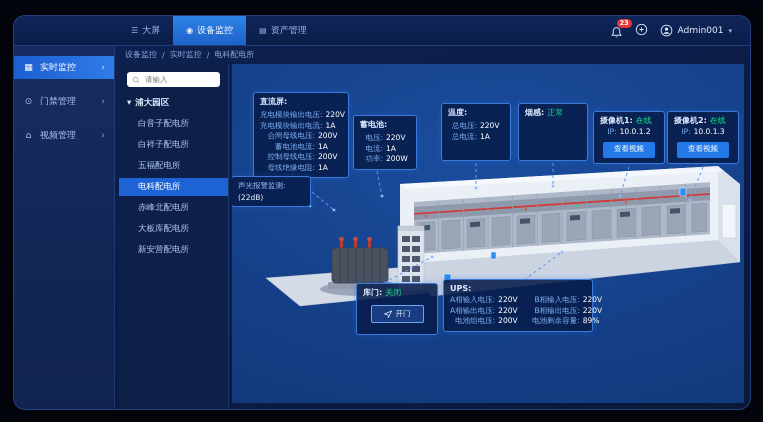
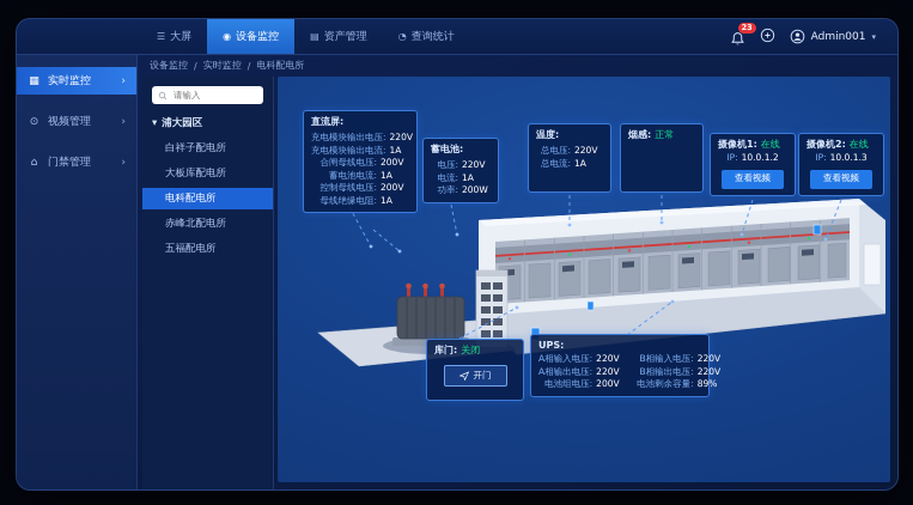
  ☰
  大屏
  ◉
  设备监控
  ▤
  资产管理
+ ◔
+ 查询统计
  23
  Admin001
  ▾
  ▦
  实时监控
  ›
  ⊙
- 门禁管理
+ 视频管理
  ›
  ⌂
- 视频管理
+ 门禁管理
  ›
  设备监控
  /
  实时监控
  /
  电科配电所
  请输入
  ▾
  浦大园区
- 白音子配电所
  白祥子配电所
- 五福配电所
+ 大板库配电所
  电科配电所
  赤峰北配电所
- 大板库配电所
+ 五福配电所
- 新安营配电所
  直流屏:
  充电模块输出电压:
  220V
  充电模块输出电流:
  1A
  合闸母线电压:
  200V
  蓄电池电流:
  1A
  控制母线电压:
  200V
  母线绝缘电阻:
  1A
  蓄电池:
  电压:
  220V
  电流:
  1A
  功率:
  200W
  温度:
  总电压:
  220V
  总电流:
  1A
  烟感:
  正常
  摄像机1:
  在线
  IP:
  10.0.1.2
  查看视频
  摄像机2:
  在线
  IP:
  10.0.1.3
  查看视频
- 声光报警监测:
- (22dB)
  库门:
  关闭
  开门
  UPS:
  A相输入电压:
  220V
  B相输入电压:
  220V
  A相输出电压:
  220V
  B相输出电压:
  220V
  电池组电压:
  200V
  电池剩余容量:
  89%
